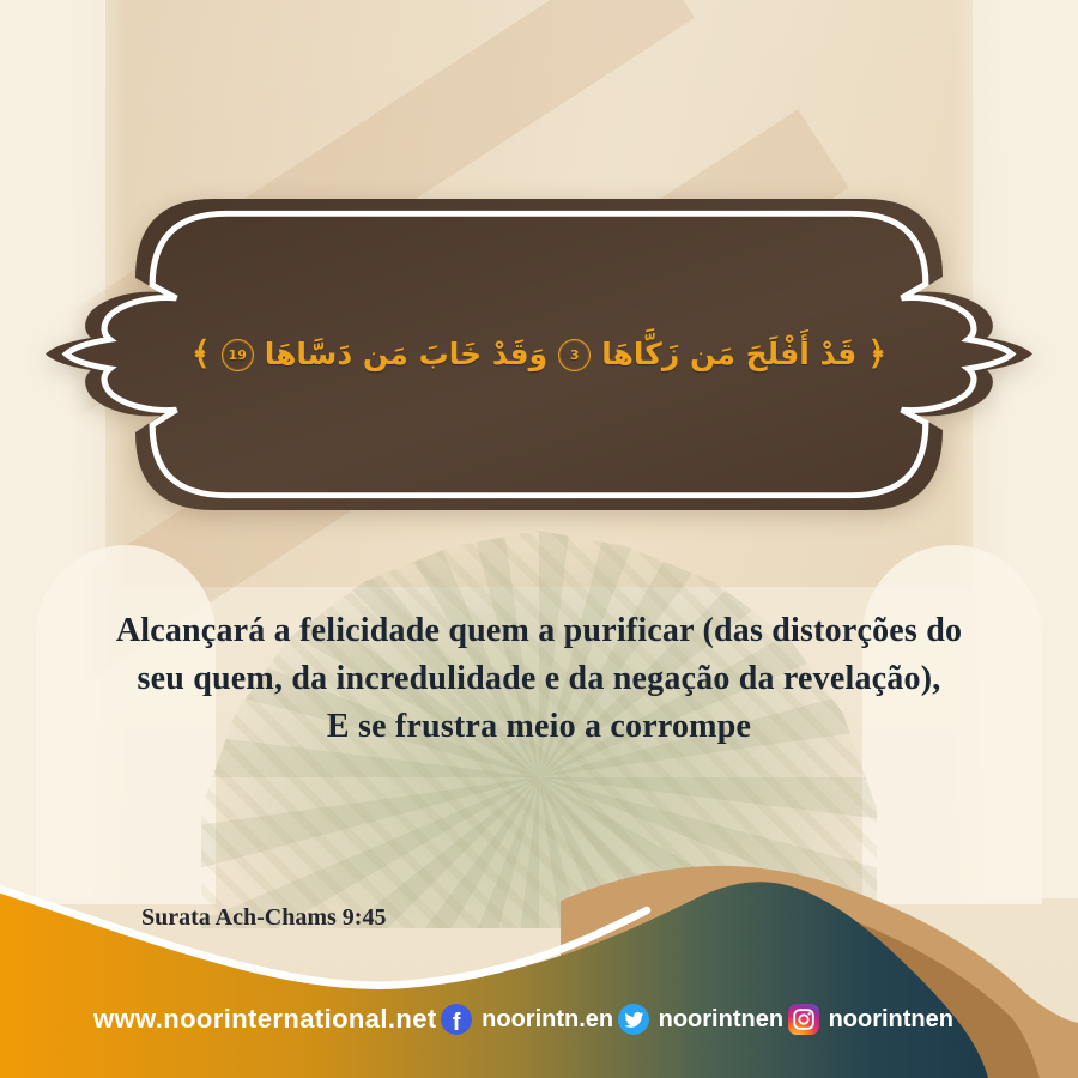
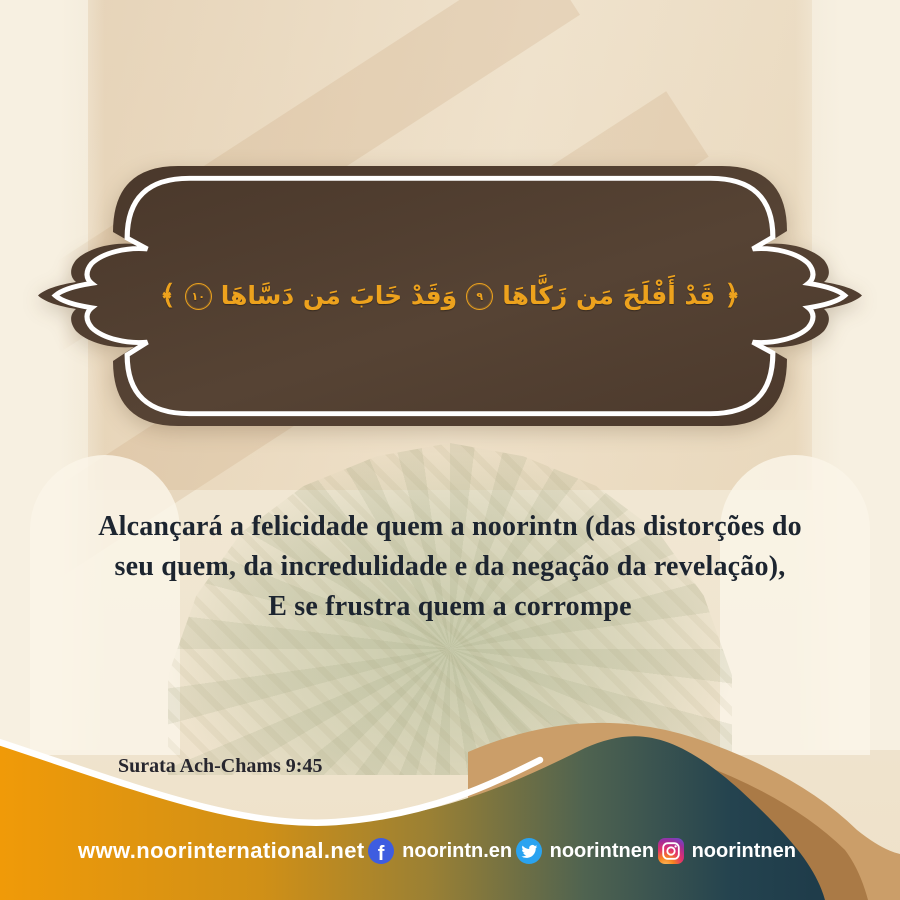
  ﴿
  قَدْ أَفْلَحَ مَن زَكَّاهَا
- 3
+ ٩
  وَقَدْ خَابَ مَن دَسَّاهَا
- 19
+ ١٠
  ﴾
- Alcançará a felicidade quem a purificar (das distorções do
+ Alcançará a felicidade quem a noorintn (das distorções do
  seu quem, da incredulidade e da negação da revelação),
- E se frustra meio a corrompe
+ E se frustra quem a corrompe
  Surata Ach-Chams 9:45
  www.noorinternational.net
  f
  noorintn.en
  noorintnen
  noorintnen
